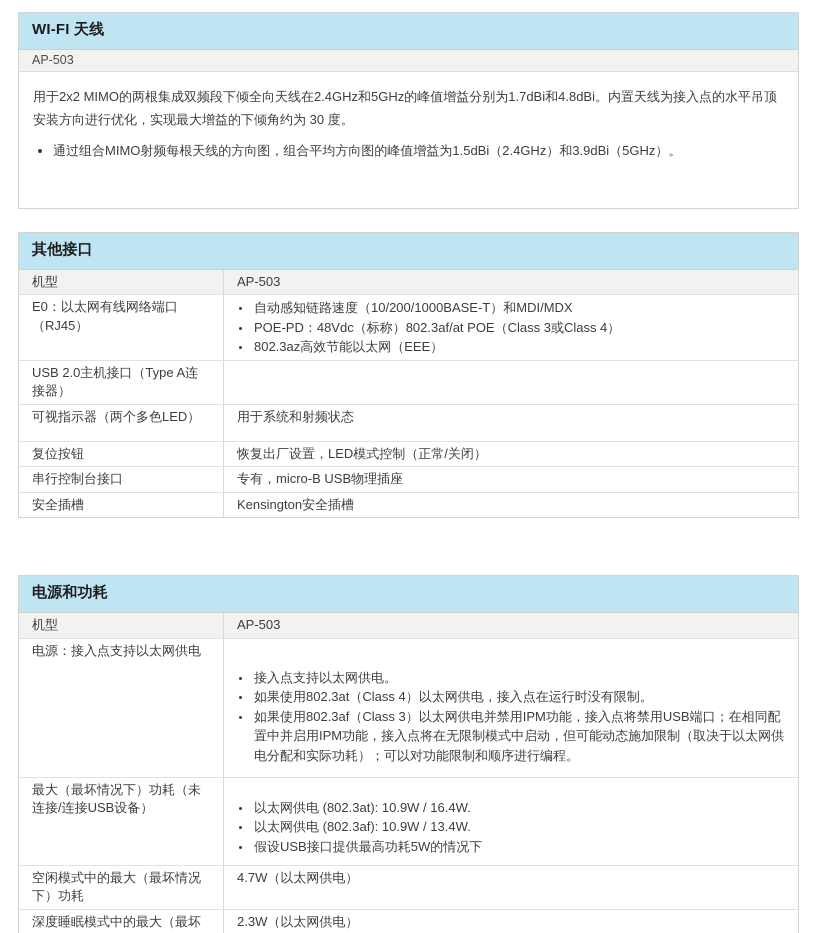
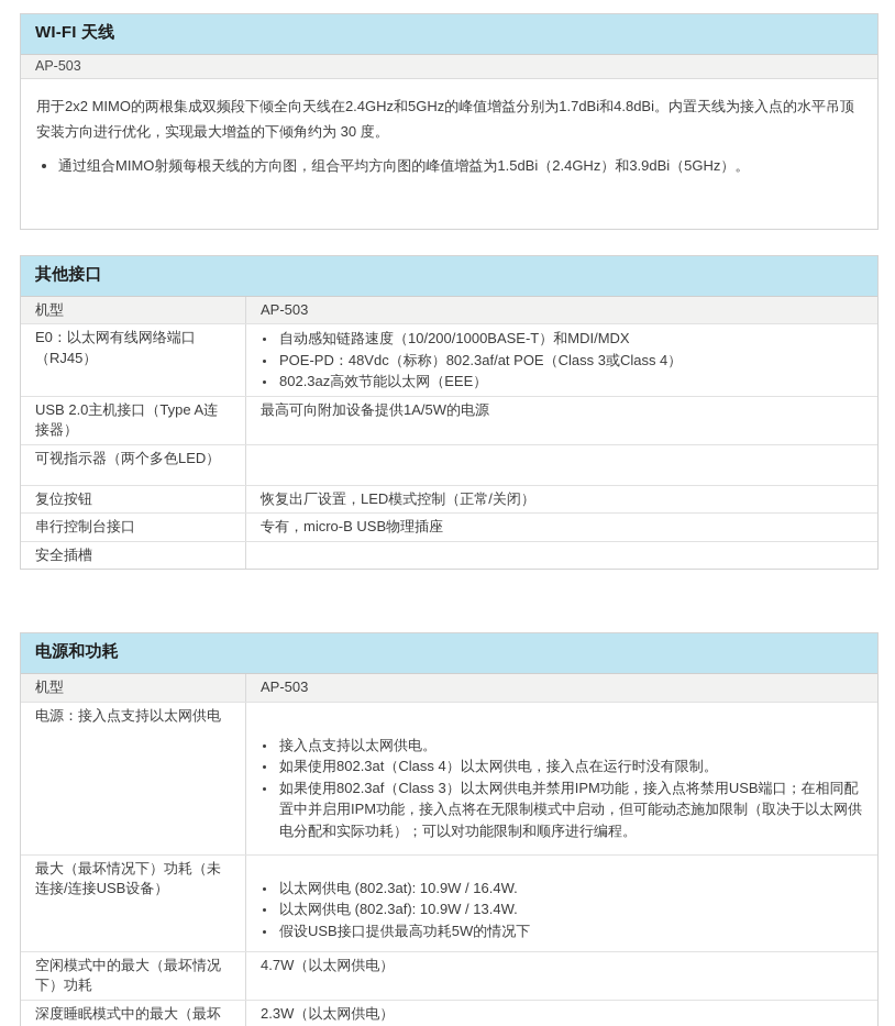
  WI-FI 天线
  AP-503
  用于2x2 MIMO的两根集成双频段下倾全向天线在2.4GHz和5GHz的峰值增益分别为1.7dBi和4.8dBi。内置天线为接入点的水平吊顶安装方向进行优化，实现最大增益的下倾角约为 30 度。
  通过组合MIMO射频每根天线的方向图，组合平均方向图的峰值增益为1.5dBi（2.4GHz）和3.9dBi（5GHz）。
  其他接口
  机型
  AP-503
  E0：以太网有线网络端口（RJ45）
  自动感知链路速度（10/200/1000BASE-T）和MDI/MDX
  POE-PD：48Vdc（标称）802.3af/at POE（Class 3或Class 4）
  802.3az高效节能以太网（EEE）
  USB 2.0主机接口（Type A连接器）
+ 最高可向附加设备提供1A/5W的电源
  可视指示器（两个多色LED）
- 用于系统和射频状态
  复位按钮
  恢复出厂设置，LED模式控制（正常/关闭）
  串行控制台接口
  专有，micro-B USB物理插座
  安全插槽
- Kensington安全插槽
  电源和功耗
  机型
  AP-503
  电源：接入点支持以太网供电
  接入点支持以太网供电。
  如果使用802.3at（Class 4）以太网供电，接入点在运行时没有限制。
  如果使用802.3af（Class 3）以太网供电并禁用IPM功能，接入点将禁用USB端口；在相同配置中并启用IPM功能，接入点将在无限制模式中启动，但可能动态施加限制（取决于以太网供电分配和实际功耗）；可以对功能限制和顺序进行编程。
  最大（最坏情况下）功耗（未连接/连接USB设备）
  以太网供电 (802.3at): 10.9W / 16.4W.
  以太网供电 (802.3af): 10.9W / 13.4W.
  假设USB接口提供最高功耗5W的情况下
  空闲模式中的最大（最坏情况下）功耗
  4.7W（以太网供电）
  2.3W（以太网供电）
